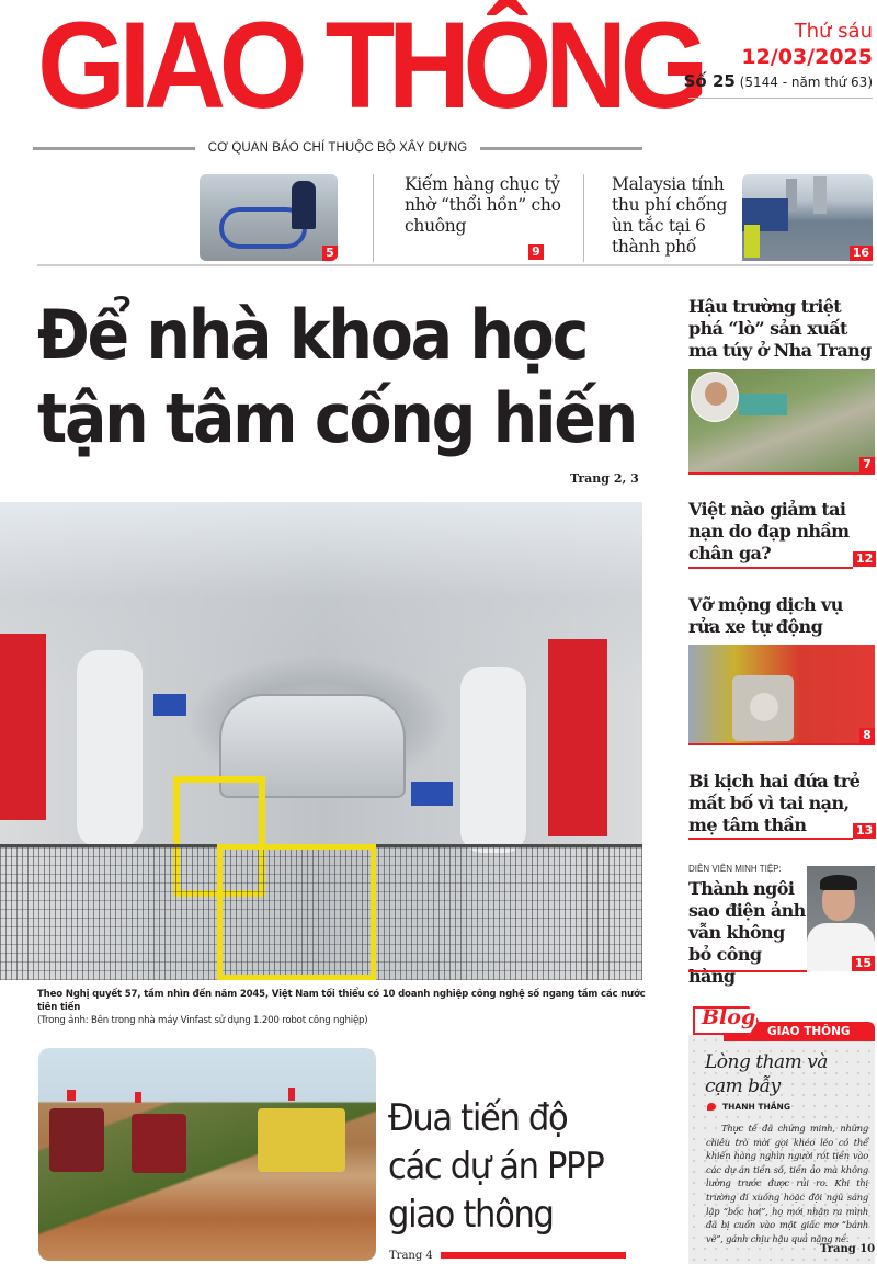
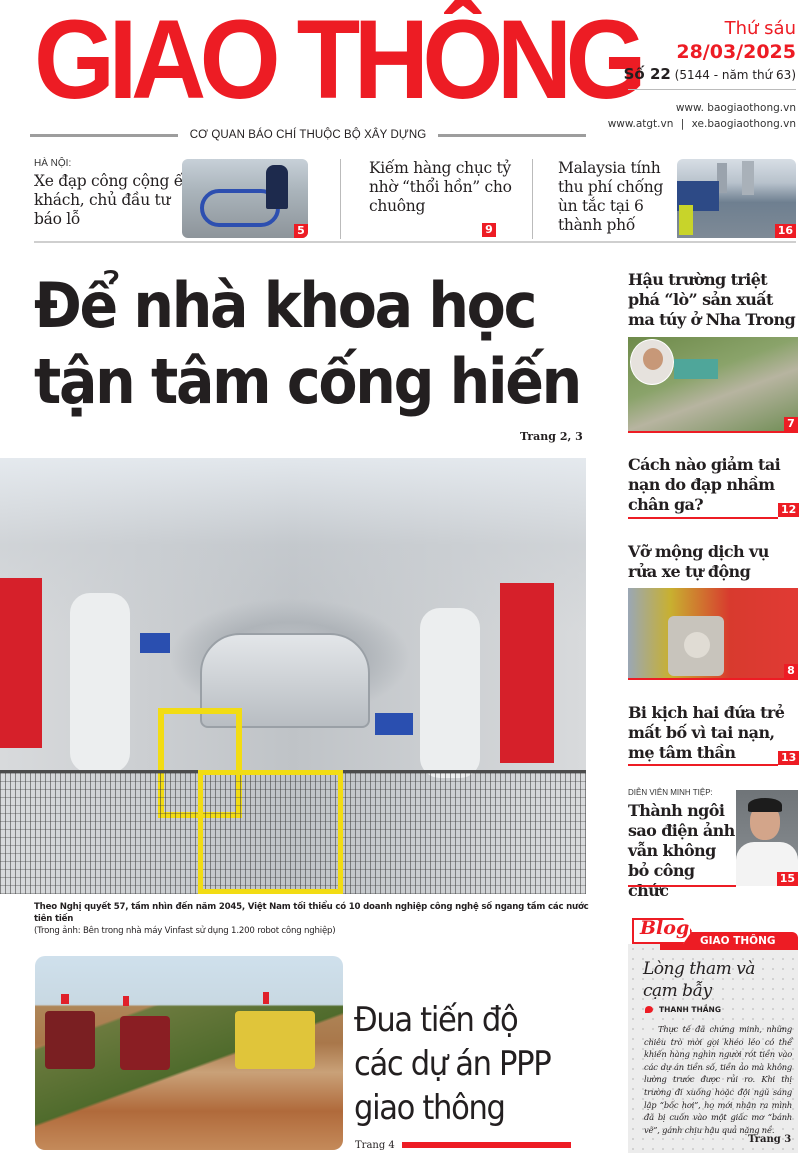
  GIAO THÔN
  CƠ QUAN BÁO CHÍ THUỘC BỘ XÂY DỰNG
  Thứ sáu
- 12/03/2025
+ 28/03/2025
- Số 25 (5144 - năm thứ 63)
+ Số 22 (5144 - năm thứ 63)
+ www. baogiaothong.vn
+ www.atgt.vn | xe.baogiaothong.vn
+ HÀ NỘI:
+ Xe đạp công cộng ế khách, chủ đầu tư báo lỗ
  5
  Kiếm hàng chục tỷ nhờ “thổi hồn” cho chuông
  9
  Malaysia tính thu phí chống ùn tắc tại 6 thành phố
  16
  Để nhà khoa học
  tận tâm cống hiến
  Trang 2, 3
  Theo Nghị quyết 57, tầm nhìn đến năm 2045, Việt Nam tối thiểu có 10 doanh nghiệp công nghệ số ngang tầm các nước tiên tiến
  (Trong ảnh: Bên trong nhà máy Vinfast sử dụng 1.200 robot công nghiệp)
  Đua tiến độ các dự án PPP giao thông
  Trang 4
- Hậu trường triệt phá “lò” sản xuất ma túy ở Nha Trang
+ Hậu trường triệt phá “lò” sản xuất ma túy ở Nha Trong
  7
- Việt nào giảm tai nạn do đạp nhầm chân ga?
+ Cách nào giảm tai nạn do đạp nhầm chân ga?
  12
  Vỡ mộng dịch vụ rửa xe tự động
  8
  Bi kịch hai đứa trẻ mất bố vì tai nạn, mẹ tâm thần
  13
  DIỄN VIÊN MINH TIỆP:
- Thành ngôi sao điện ảnh vẫn không bỏ công hàng
+ Thành ngôi sao điện ảnh vẫn không bỏ công chức
  15
  GIAO THÔNG
  Blog
  Lòng tham và cạm bẫy
  THANH THẮNG
  Thực tế đã chứng minh, những chiêu trò mời gọi khéo léo có thể khiến hàng nghìn người rót tiền vào các dự án tiền số, tiền ảo mà không lường trước được rủi ro. Khi thị trường đi xuống hoặc đội ngũ sáng lập “bốc hơi”, họ mới nhận ra mình đã bị cuốn vào một giấc mơ “bánh vẽ”, gánh chịu hậu quả nặng nề.
- Trang 10
+ Trang 3
